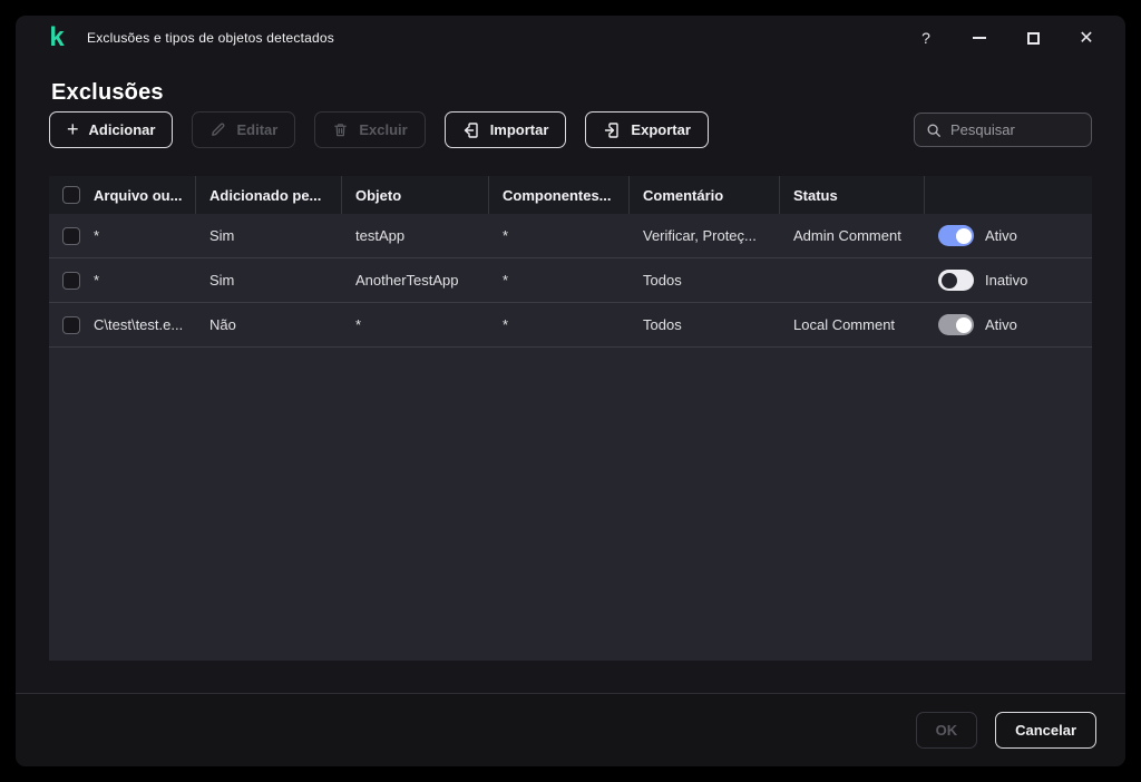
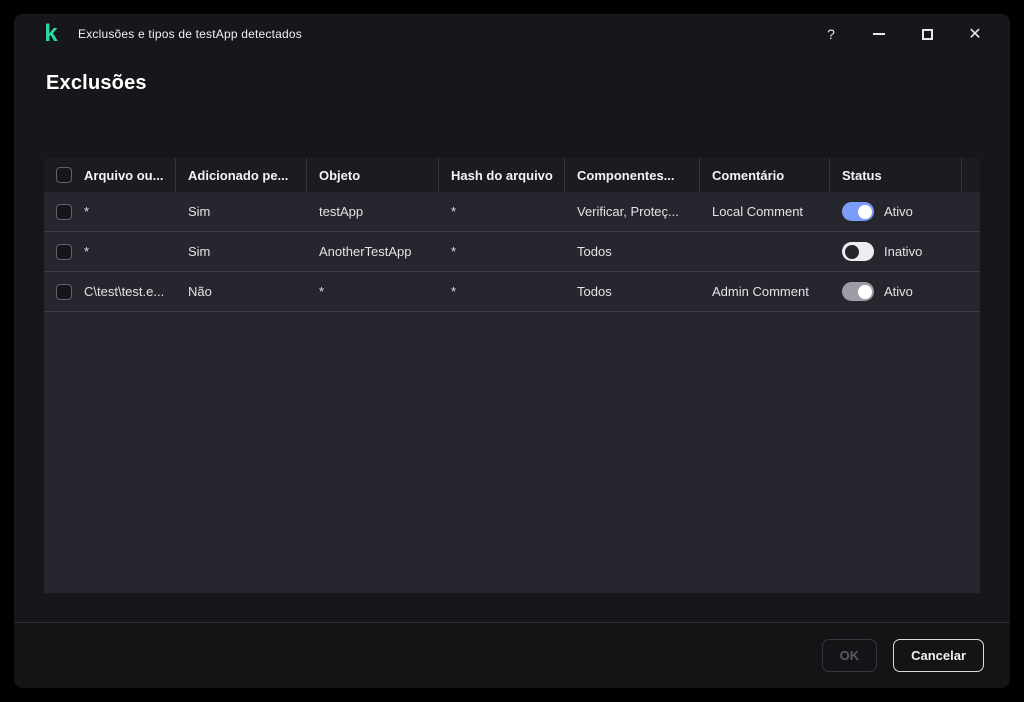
  k
- Exclusões e tipos de objetos detectados
+ Exclusões e tipos de testApp detectados
  ?
  ✕
  Exclusões
- +
- Adicionar
- Editar
- Excluir
- Importar
- Exportar
- Pesquisar
  Arquivo ou...
  Adicionado pe...
  Objeto
+ Hash do arquivo
  Componentes...
  Comentário
  Status
  *
  Sim
  testApp
  *
  Verificar, Proteç...
- Admin Comment
+ Local Comment
  Ativo
  *
  Sim
  AnotherTestApp
  *
  Todos
  Inativo
  C\test\test.e...
  Não
  *
  *
  Todos
- Local Comment
+ Admin Comment
  Ativo
  OK
  Cancelar
